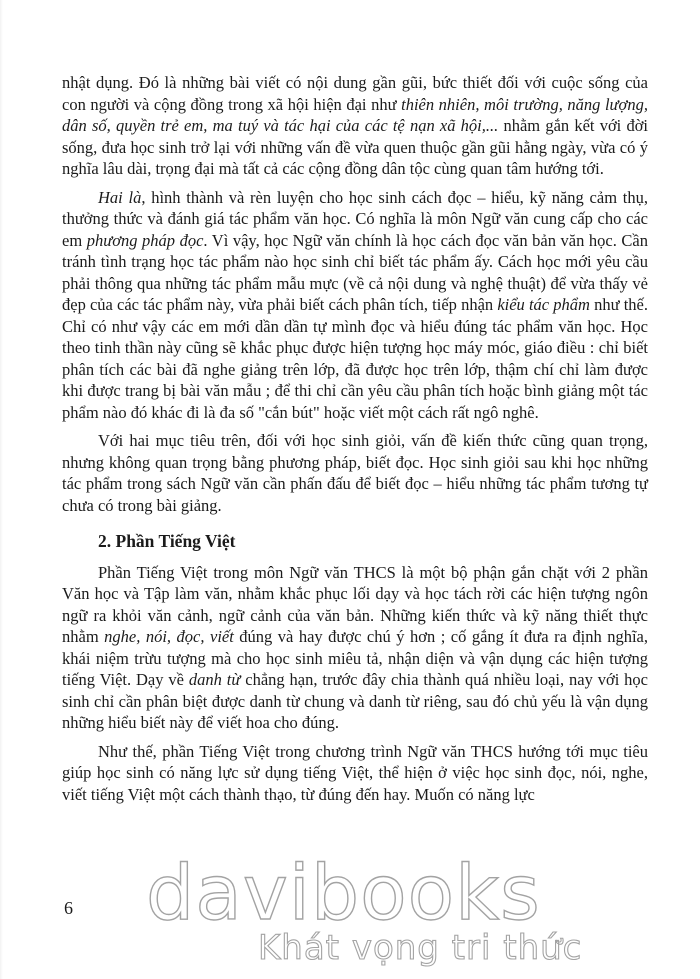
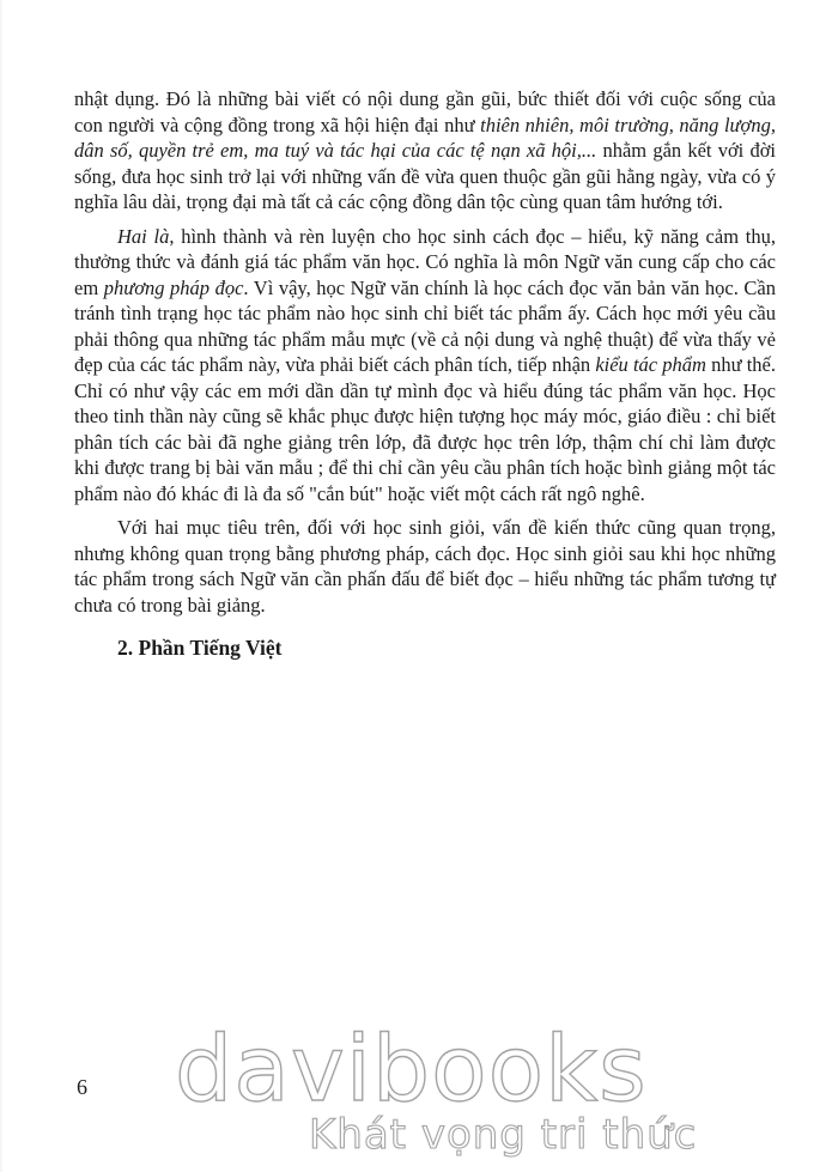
  davibooks
  Khát vọng tri thức
  nhật dụng. Đó là những bài viết có nội dung gần gũi, bức thiết đối với cuộc sống của con người và cộng đồng trong xã hội hiện đại như thiên nhiên, môi trường, năng lượng, dân số, quyền trẻ em, ma tuý và tác hại của các tệ nạn xã hội,... nhằm gắn kết với đời sống, đưa học sinh trở lại với những vấn đề vừa quen thuộc gần gũi hằng ngày, vừa có ý nghĩa lâu dài, trọng đại mà tất cả các cộng đồng dân tộc cùng quan tâm hướng tới.
  Hai là, hình thành và rèn luyện cho học sinh cách đọc – hiểu, kỹ năng cảm thụ, thưởng thức và đánh giá tác phẩm văn học. Có nghĩa là môn Ngữ văn cung cấp cho các em phương pháp đọc. Vì vậy, học Ngữ văn chính là học cách đọc văn bản văn học. Cần tránh tình trạng học tác phẩm nào học sinh chỉ biết tác phẩm ấy. Cách học mới yêu cầu phải thông qua những tác phẩm mẫu mực (về cả nội dung và nghệ thuật) để vừa thấy vẻ đẹp của các tác phẩm này, vừa phải biết cách phân tích, tiếp nhận kiểu tác phẩm như thế. Chỉ có như vậy các em mới dần dần tự mình đọc và hiểu đúng tác phẩm văn học. Học theo tinh thần này cũng sẽ khắc phục được hiện tượng học máy móc, giáo điều : chỉ biết phân tích các bài đã nghe giảng trên lớp, đã được học trên lớp, thậm chí chỉ làm được khi được trang bị bài văn mẫu ; để thi chỉ cần yêu cầu phân tích hoặc bình giảng một tác phẩm nào đó khác đi là đa số "cắn bút" hoặc viết một cách rất ngô nghê.
- Với hai mục tiêu trên, đối với học sinh giỏi, vấn đề kiến thức cũng quan trọng, nhưng không quan trọng bằng phương pháp, biết đọc. Học sinh giỏi sau khi học những tác phẩm trong sách Ngữ văn cần phấn đấu để biết đọc – hiểu những tác phẩm tương tự chưa có trong bài giảng.
+ Với hai mục tiêu trên, đối với học sinh giỏi, vấn đề kiến thức cũng quan trọng, nhưng không quan trọng bằng phương pháp, cách đọc. Học sinh giỏi sau khi học những tác phẩm trong sách Ngữ văn cần phấn đấu để biết đọc – hiểu những tác phẩm tương tự chưa có trong bài giảng.
  2. Phần Tiếng Việt
- Phần Tiếng Việt trong môn Ngữ văn THCS là một bộ phận gắn chặt với 2 phần Văn học và Tập làm văn, nhằm khắc phục lối dạy và học tách rời các hiện tượng ngôn ngữ ra khỏi văn cảnh, ngữ cảnh của văn bản. Những kiến thức và kỹ năng thiết thực nhằm nghe, nói, đọc, viết đúng và hay được chú ý hơn ; cố gắng ít đưa ra định nghĩa, khái niệm trừu tượng mà cho học sinh miêu tả, nhận diện và vận dụng các hiện tượng tiếng Việt. Dạy về danh từ chẳng hạn, trước đây chia thành quá nhiều loại, nay với học sinh chỉ cần phân biệt được danh từ chung và danh từ riêng, sau đó chủ yếu là vận dụng những hiểu biết này để viết hoa cho đúng.
- Như thế, phần Tiếng Việt trong chương trình Ngữ văn THCS hướng tới mục tiêu giúp học sinh có năng lực sử dụng tiếng Việt, thể hiện ở việc học sinh đọc, nói, nghe, viết tiếng Việt một cách thành thạo, từ đúng đến hay. Muốn có năng lực
  6
